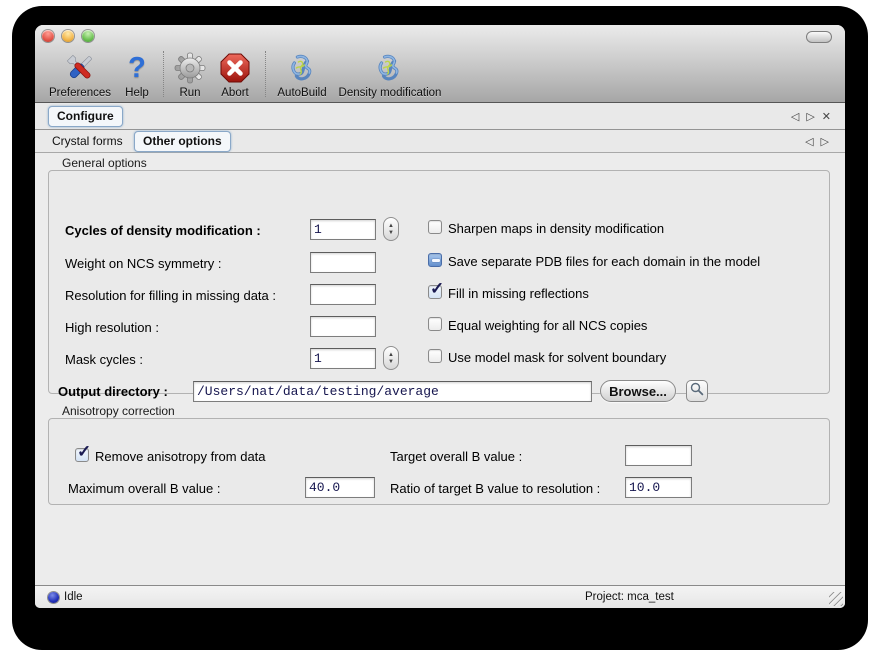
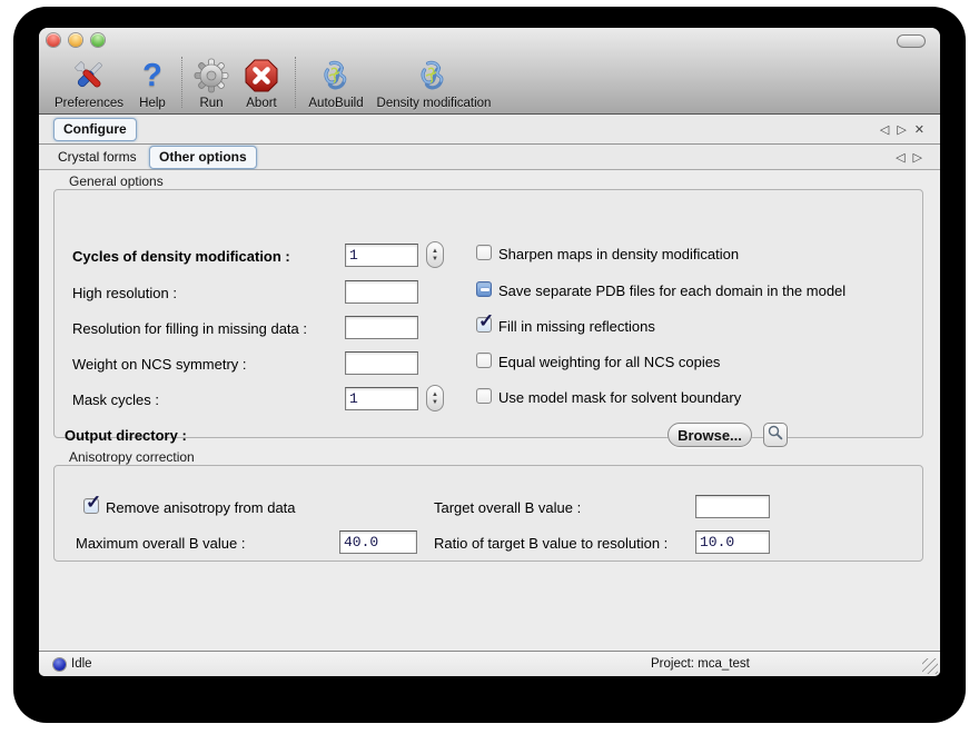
  Preferences
  ?
  Help
  Run
  Abort
  AutoBuild
  Density modification
  Configure
  ◁
  ▷
  ✕
  Crystal forms
  Other options
  ◁
  ▷
  General options
  Cycles of density modification :
  1
- Weight on NCS symmetry :
+ High resolution :
  Resolution for filling in missing data :
- High resolution :
+ Weight on NCS symmetry :
  Mask cycles :
  1
  Sharpen maps in density modification
  Save separate PDB files for each domain in the model
  Fill in missing reflections
  Equal weighting for all NCS copies
  Use model mask for solvent boundary
  Output directory :
- /Users/nat/data/testing/average
  Browse...
  Anisotropy correction
  Remove anisotropy from data
  Target overall B value :
  Maximum overall B value :
  40.0
  Ratio of target B value to resolution :
  10.0
  Idle
  Project: mca_test
